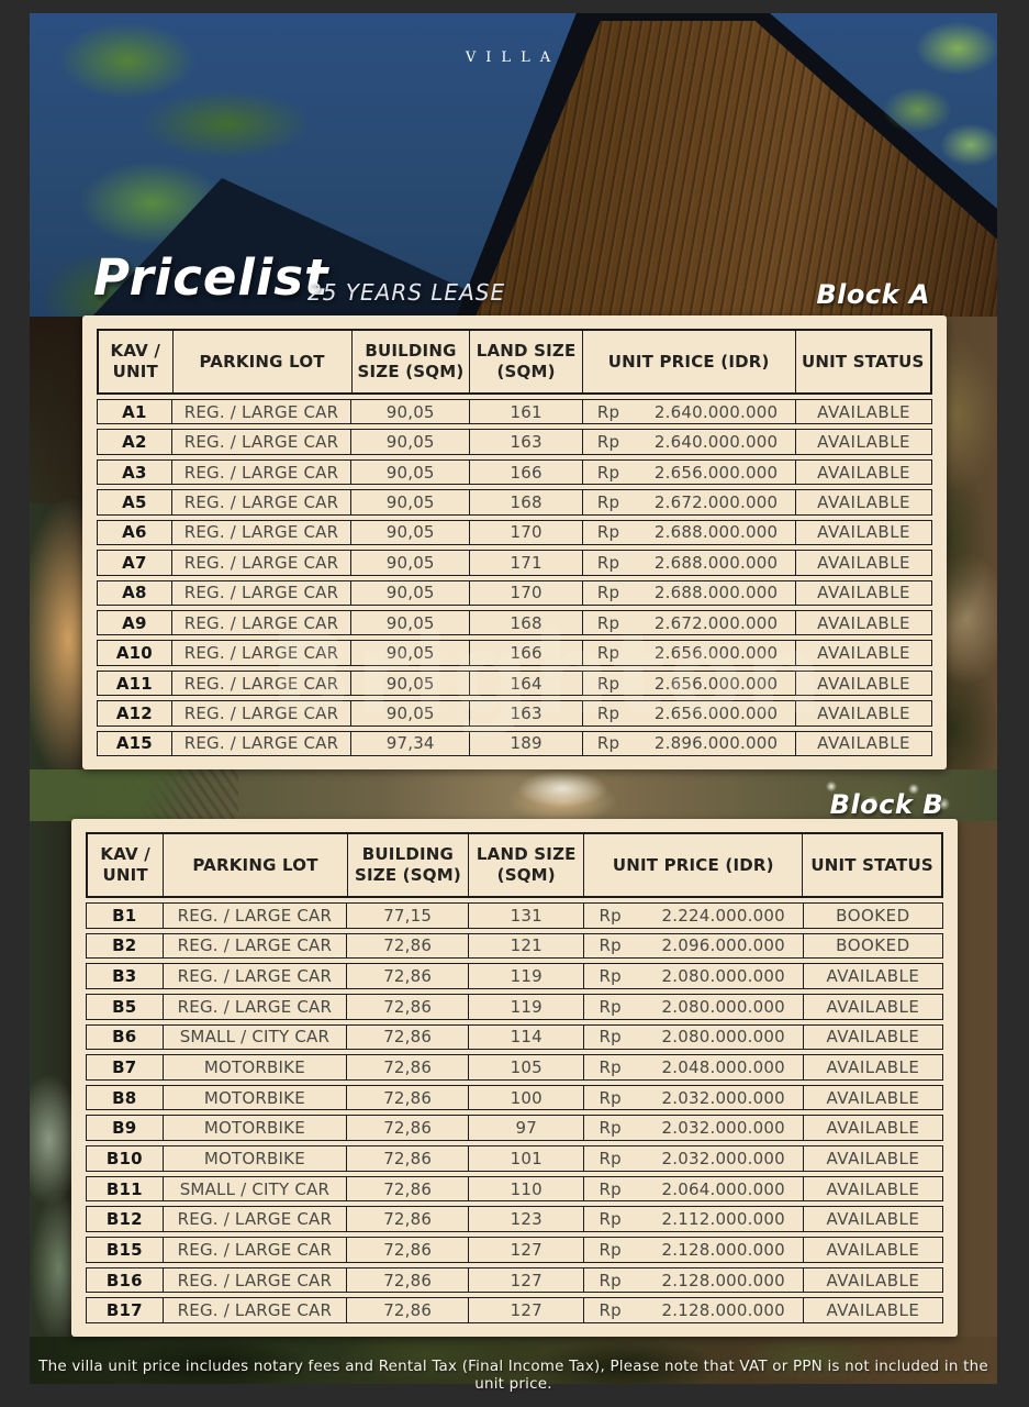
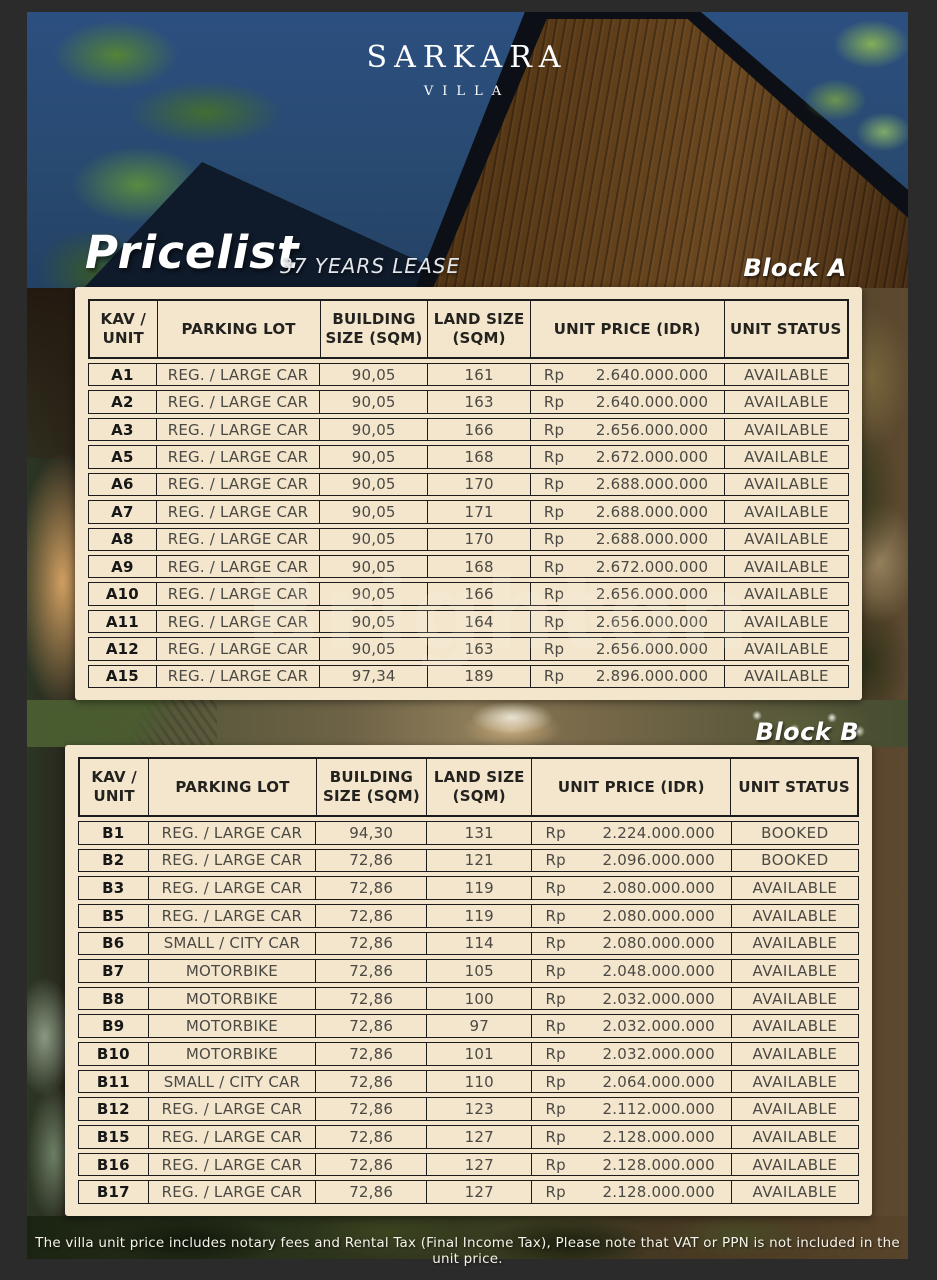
+ SARKARA
  VILLA
  Pricelist
- 25 YEARS LEASE
+ 37 YEARS LEASE
  Block A
  Block B
  KAV /
  UNIT
  PARKING LOT
  BUILDING
  SIZE (SQM)
  LAND SIZE
  (SQM)
  UNIT PRICE (IDR)
  UNIT STATUS
  A1
  REG. / LARGE CAR
  90,05
  161
  Rp
  2.640.000.000
  AVAILABLE
  A2
  REG. / LARGE CAR
  90,05
  163
  Rp
  2.640.000.000
  AVAILABLE
  A3
  REG. / LARGE CAR
  90,05
  166
  Rp
  2.656.000.000
  AVAILABLE
  A5
  REG. / LARGE CAR
  90,05
  168
  Rp
  2.672.000.000
  AVAILABLE
  A6
  REG. / LARGE CAR
  90,05
  170
  Rp
  2.688.000.000
  AVAILABLE
  A7
  REG. / LARGE CAR
  90,05
  171
  Rp
  2.688.000.000
  AVAILABLE
  A8
  REG. / LARGE CAR
  90,05
  170
  Rp
  2.688.000.000
  AVAILABLE
  A9
  REG. / LARGE CAR
  90,05
  168
  Rp
  2.672.000.000
  AVAILABLE
  A10
  REG. / LARGE CAR
  90,05
  166
  Rp
  2.656.000.000
  AVAILABLE
  A11
  REG. / LARGE CAR
  90,05
  164
  Rp
  2.656.000.000
  AVAILABLE
  A12
  REG. / LARGE CAR
  90,05
  163
  Rp
  2.656.000.000
  AVAILABLE
  A15
  REG. / LARGE CAR
  97,34
  189
  Rp
  2.896.000.000
  AVAILABLE
  Brighton
  KAV /
  UNIT
  PARKING LOT
  BUILDING
  SIZE (SQM)
  LAND SIZE
  (SQM)
  UNIT PRICE (IDR)
  UNIT STATUS
  B1
  REG. / LARGE CAR
- 77,15
+ 94,30
  131
  Rp
  2.224.000.000
  BOOKED
  B2
  REG. / LARGE CAR
  72,86
  121
  Rp
  2.096.000.000
  BOOKED
  B3
  REG. / LARGE CAR
  72,86
  119
  Rp
  2.080.000.000
  AVAILABLE
  B5
  REG. / LARGE CAR
  72,86
  119
  Rp
  2.080.000.000
  AVAILABLE
  B6
  SMALL / CITY CAR
  72,86
  114
  Rp
  2.080.000.000
  AVAILABLE
  B7
  MOTORBIKE
  72,86
  105
  Rp
  2.048.000.000
  AVAILABLE
  B8
  MOTORBIKE
  72,86
  100
  Rp
  2.032.000.000
  AVAILABLE
  B9
  MOTORBIKE
  72,86
  97
  Rp
  2.032.000.000
  AVAILABLE
  B10
  MOTORBIKE
  72,86
  101
  Rp
  2.032.000.000
  AVAILABLE
  B11
  SMALL / CITY CAR
  72,86
  110
  Rp
  2.064.000.000
  AVAILABLE
  B12
  REG. / LARGE CAR
  72,86
  123
  Rp
  2.112.000.000
  AVAILABLE
  B15
  REG. / LARGE CAR
  72,86
  127
  Rp
  2.128.000.000
  AVAILABLE
  B16
  REG. / LARGE CAR
  72,86
  127
  Rp
  2.128.000.000
  AVAILABLE
  B17
  REG. / LARGE CAR
  72,86
  127
  Rp
  2.128.000.000
  AVAILABLE
  The villa unit price includes notary fees and Rental Tax (Final Income Tax), Please note that VAT or PPN is not included in the unit price.
